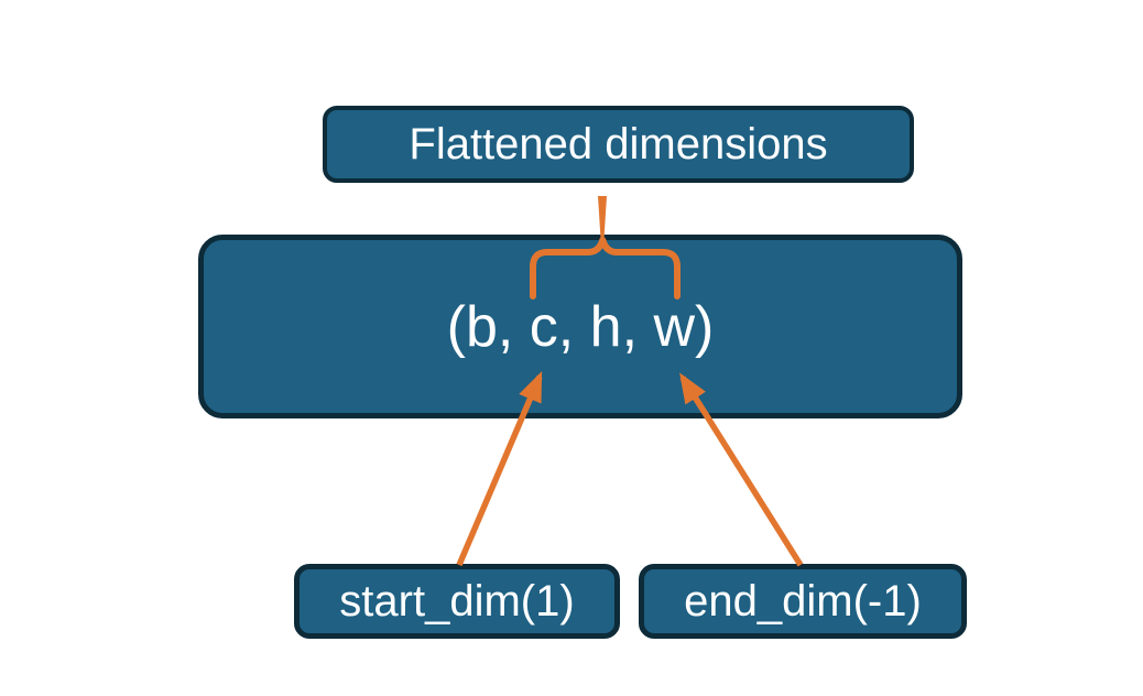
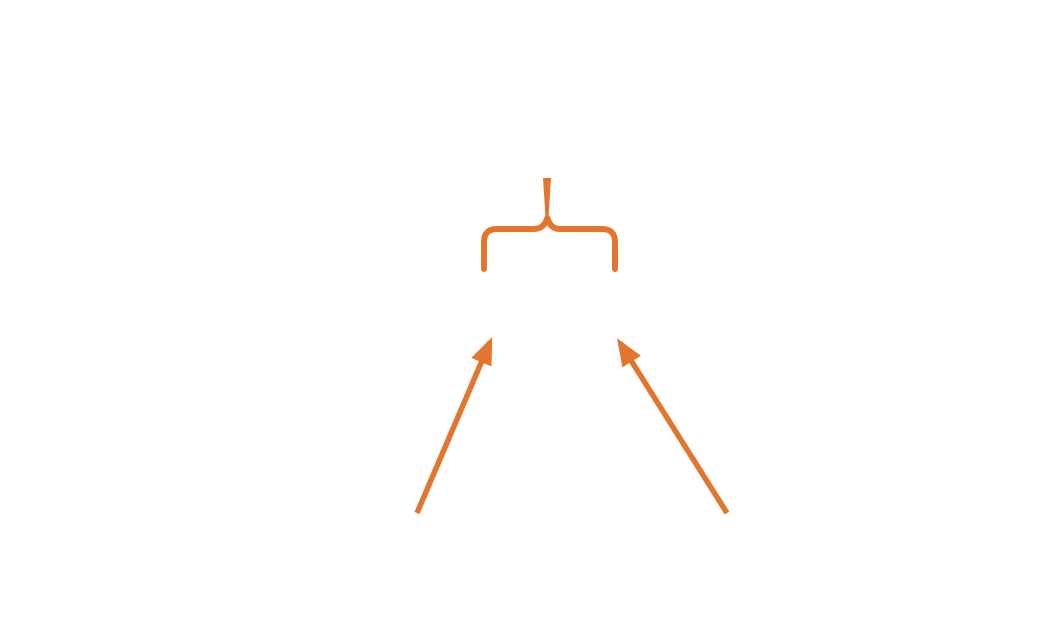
- Flattened dimensions
- (b, c, h, w)
- start_dim(1)
- end_dim(-1)
